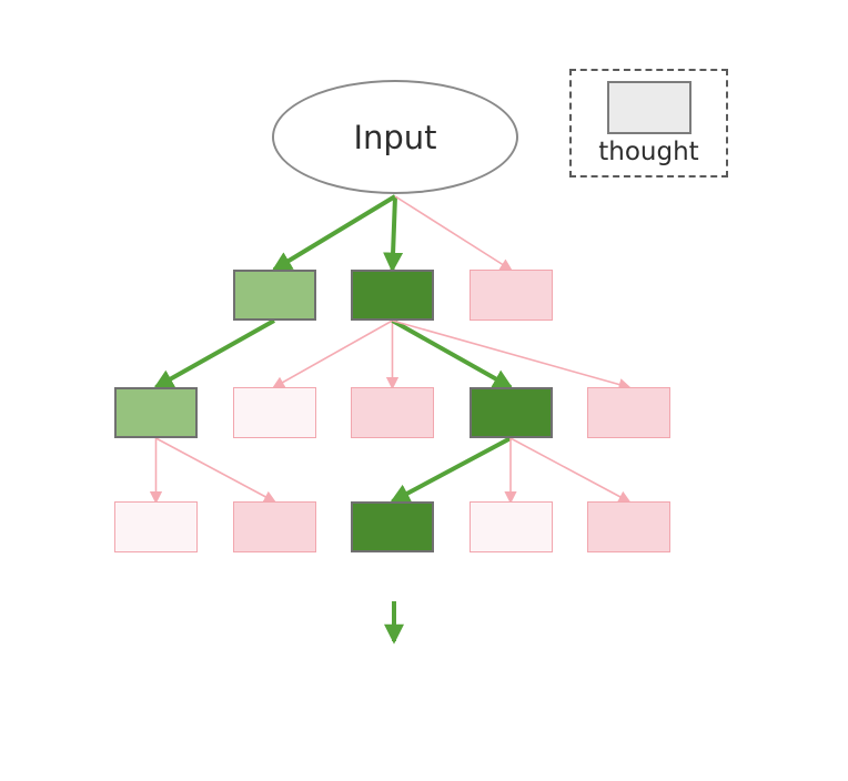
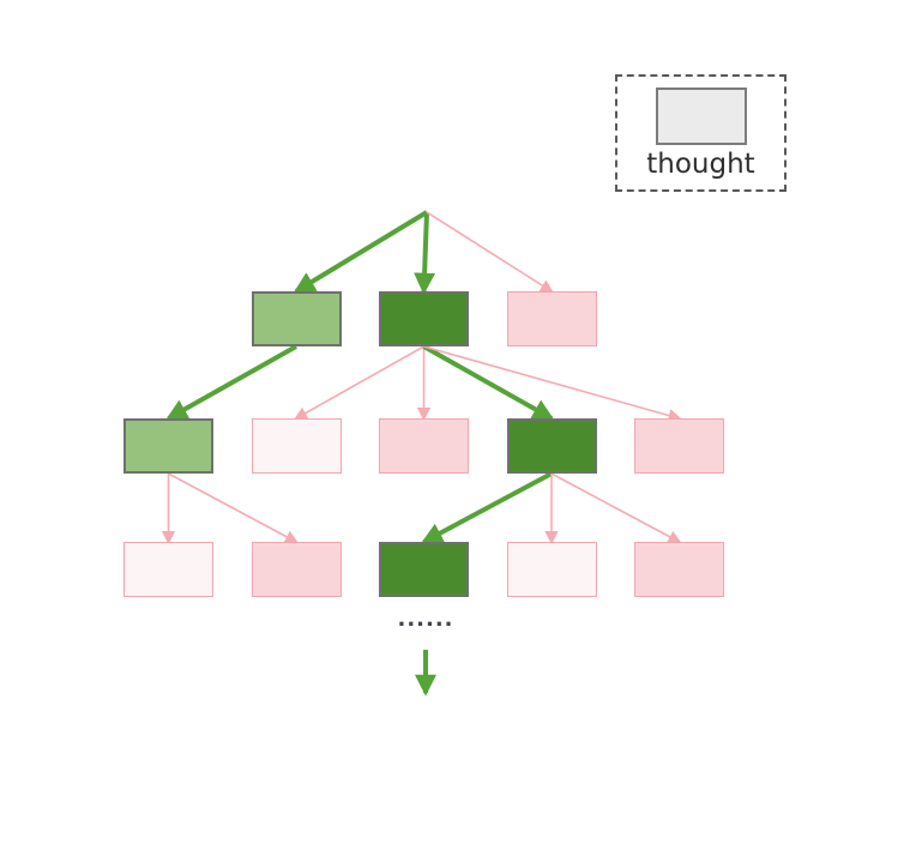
- Input
  thought
+ ......
